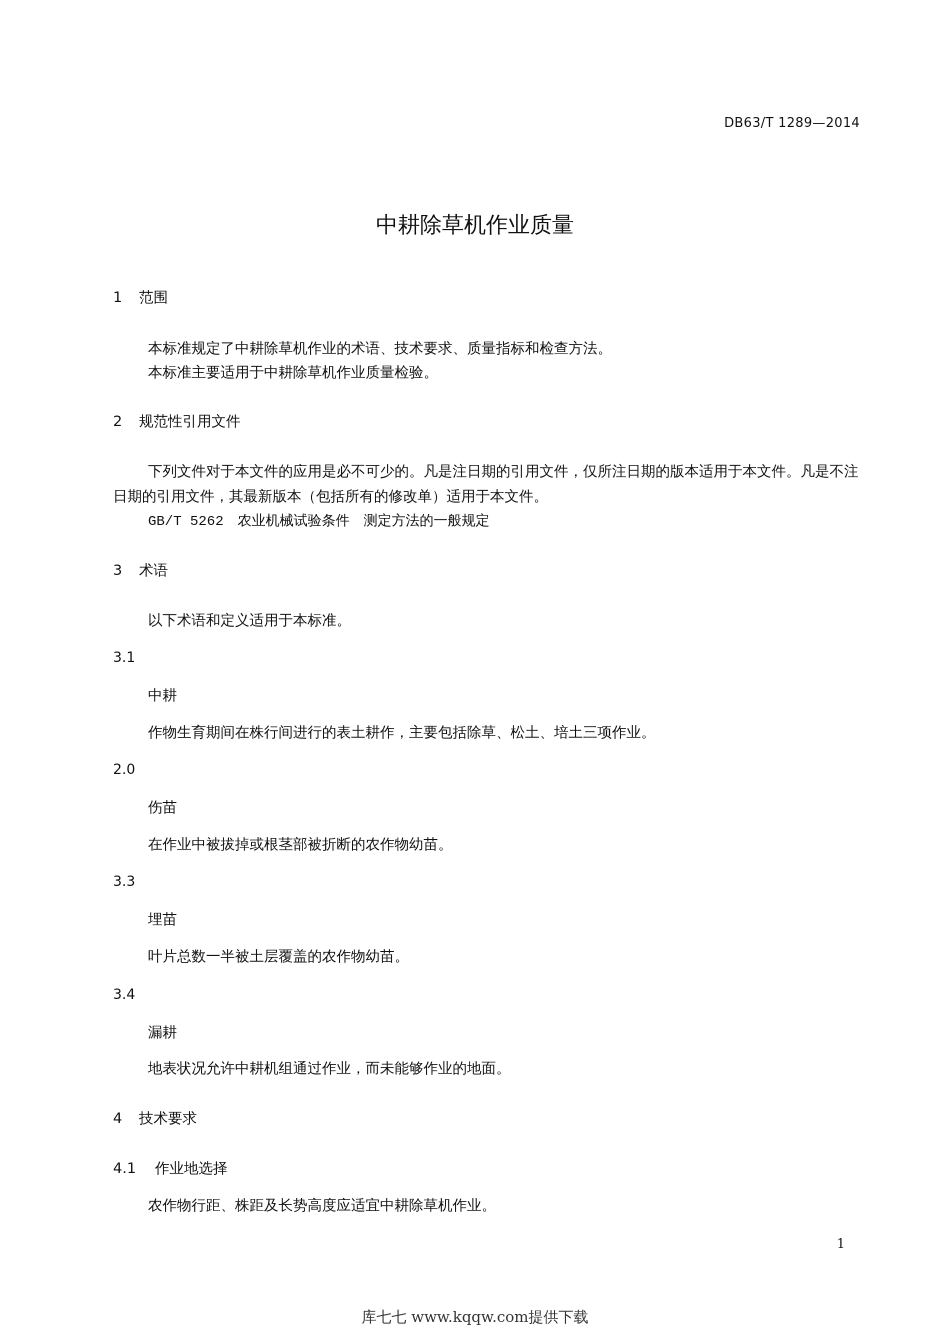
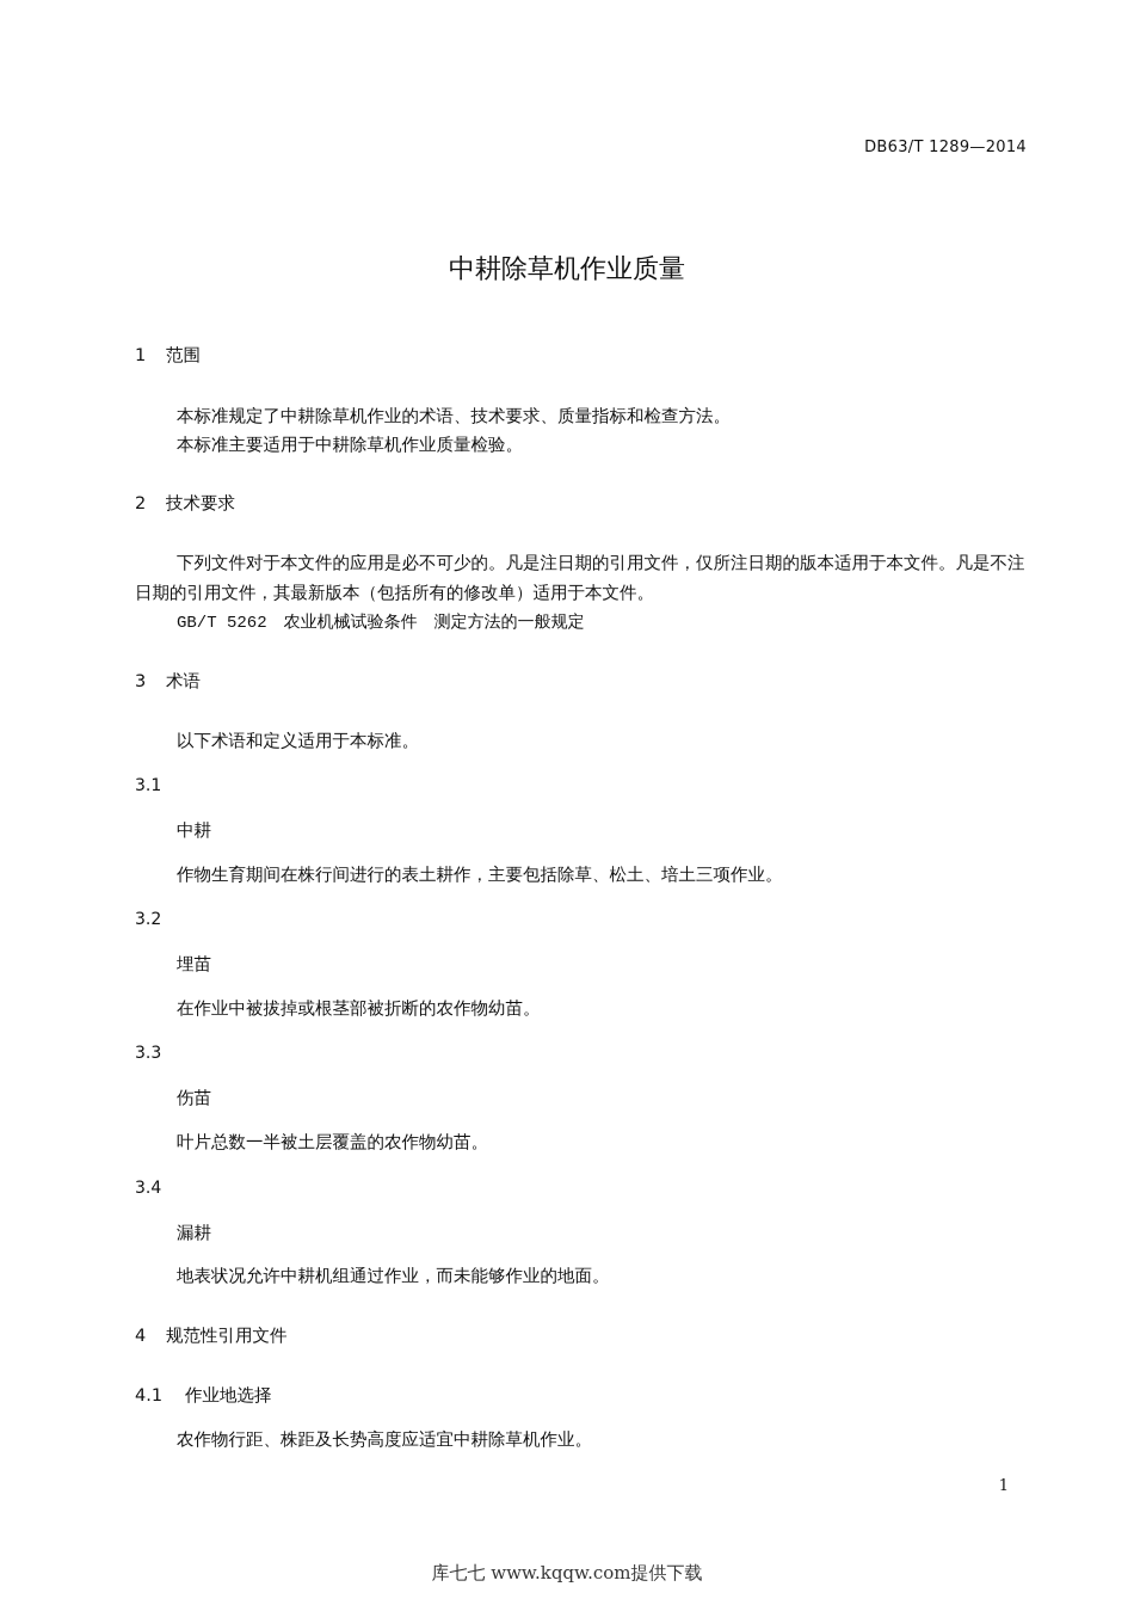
  DB63/T 1289—2014
  中耕除草机作业质量
  1 范围
  本标准规定了中耕除草机作业的术语、技术要求、质量指标和检查方法。
  本标准主要适用于中耕除草机作业质量检验。
- 2 规范性引用文件
+ 2 技术要求
  下列文件对于本文件的应用是必不可少的。凡是注日期的引用文件，仅所注日期的版本适用于本文件。凡是不注日期的引用文件，其最新版本（包括所有的修改单）适用于本文件。
  GB/T 5262 农业机械试验条件 测定方法的一般规定
  3 术语
  以下术语和定义适用于本标准。
  3.1
  中耕
  作物生育期间在株行间进行的表土耕作，主要包括除草、松土、培土三项作业。
- 2.0
+ 3.2
- 伤苗
+ 埋苗
  在作业中被拔掉或根茎部被折断的农作物幼苗。
  3.3
- 埋苗
+ 伤苗
  叶片总数一半被土层覆盖的农作物幼苗。
  3.4
  漏耕
  地表状况允许中耕机组通过作业，而未能够作业的地面。
- 4 技术要求
+ 4 规范性引用文件
  4.1 作业地选择
  农作物行距、株距及长势高度应适宜中耕除草机作业。
  1
  库七七 www.kqqw.com提供下载
